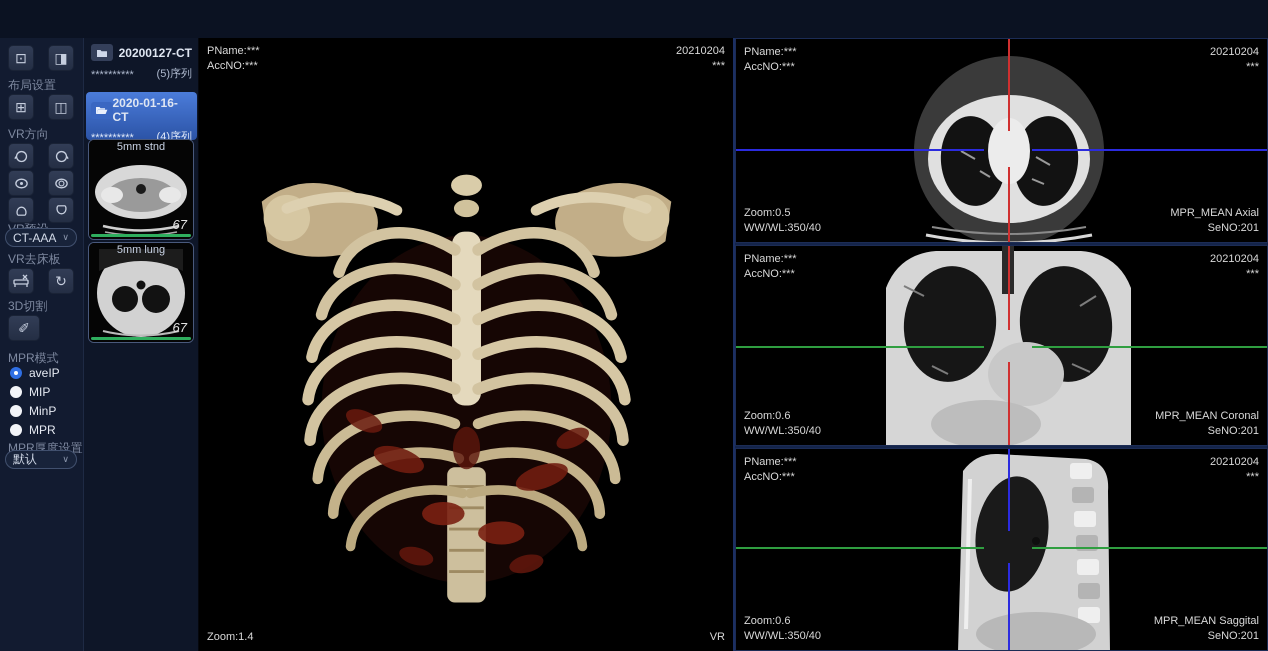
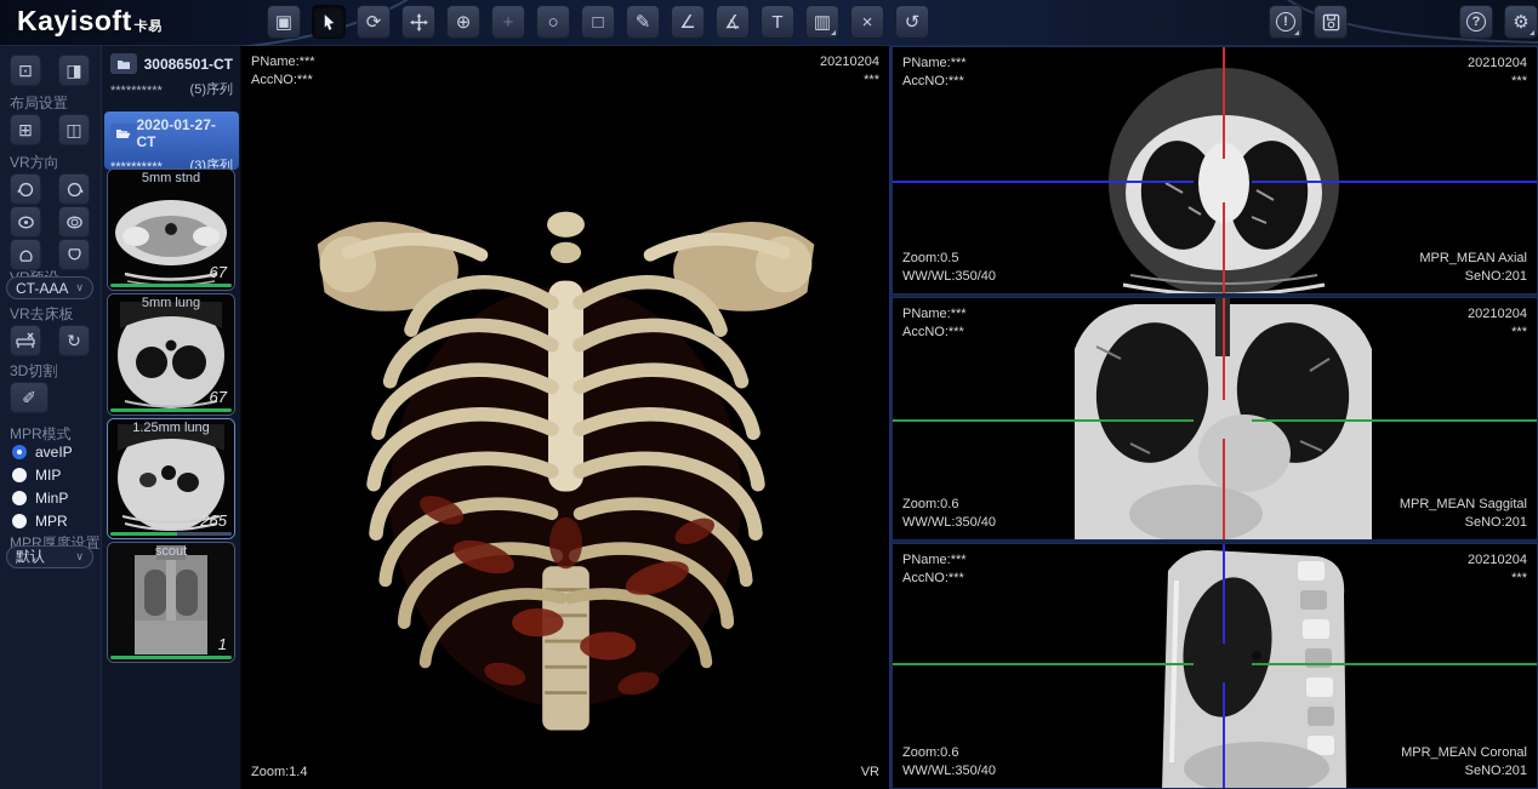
+ Kayisoft 卡易
+ ▣
+ ⟳
+ ⊕
+ +
+ ○
+ □
+ ✎
+ ∠
+ ∡
+ T
+ ▥
+ ×
+ ↺
+ !
+ ?
+ ⚙
  ⊡
  ◨
  布局设置
  ⊞
  ◫
  VR方向
  CT-AAA
  ∨
  VR去床板
  ↻
  3D切割
  ✐
  MPR模式
  aveIP
  MIP
  MinP
  MPR
  MPR厚度设置
  默认
  ∨
- 20200127-CT
+ 30086501-CT
  **********
  (5)序列
- 2020-01-16-CT
+ 2020-01-27-CT
  **********
- (4)序列
+ (3)序列
  5mm stnd
  67
  5mm lung
  67
+ 1.25mm lung
+ 265
+ scout
+ 1
  PName:***
  AccNO:***
  20210204
  ***
  Zoom:1.4
  VR
  PName:***
  AccNO:***
  20210204
  ***
  Zoom:0.5
  WW/WL:350/40
  MPR_MEAN Axial
  SeNO:201
  PName:***
  AccNO:***
  20210204
  ***
  Zoom:0.6
  WW/WL:350/40
- MPR_MEAN Coronal
+ MPR_MEAN Saggital
  SeNO:201
  PName:***
  AccNO:***
  20210204
  ***
  Zoom:0.6
  WW/WL:350/40
- MPR_MEAN Saggital
+ MPR_MEAN Coronal
  SeNO:201
